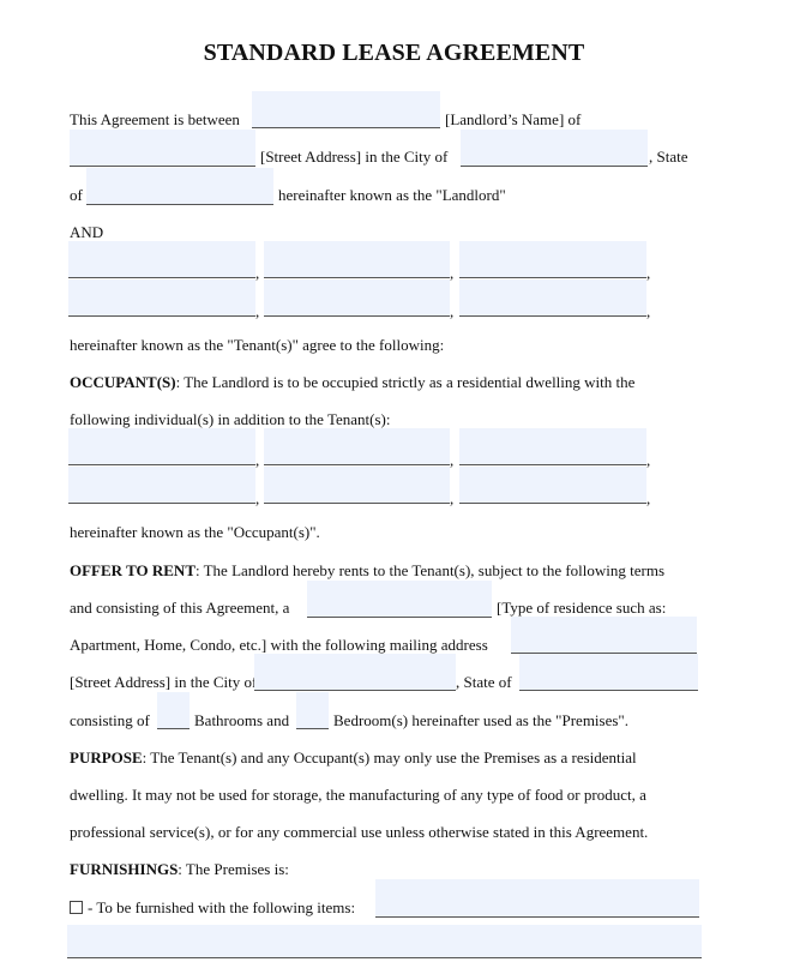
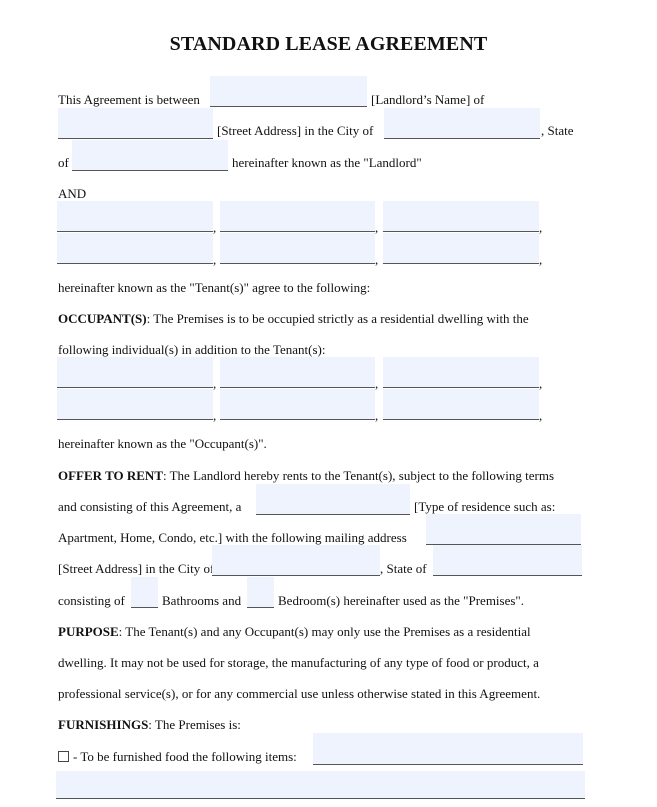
  STANDARD LEASE AGREEMENT
  This Agreement is between
  [Landlord’s Name] of
  [Street Address] in the City of
  , State
  of
  hereinafter known as the "Landlord"
  AND
  ,
  ,
  ,
  ,
  ,
  ,
  hereinafter known as the "Tenant(s)" agree to the following:
- OCCUPANT(S): The Landlord is to be occupied strictly as a residential dwelling with the
+ OCCUPANT(S): The Premises is to be occupied strictly as a residential dwelling with the
  following individual(s) in addition to the Tenant(s):
  ,
  ,
  ,
  ,
  ,
  ,
  hereinafter known as the "Occupant(s)".
  OFFER TO RENT: The Landlord hereby rents to the Tenant(s), subject to the following terms
  and consisting of this Agreement, a
  [Type of residence such as:
  Apartment, Home, Condo, etc.] with the following mailing address
  [Street Address] in the City o
  , State of
  consisting of
  Bathrooms and
  Bedroom(s) hereinafter used as the "Premises".
  PURPOSE: The Tenant(s) and any Occupant(s) may only use the Premises as a residential
  dwelling. It may not be used for storage, the manufacturing of any type of food or product, a
  professional service(s), or for any commercial use unless otherwise stated in this Agreement.
  FURNISHINGS: The Premises is:
- - To be furnished with the following items:
+ - To be furnished food the following items:
